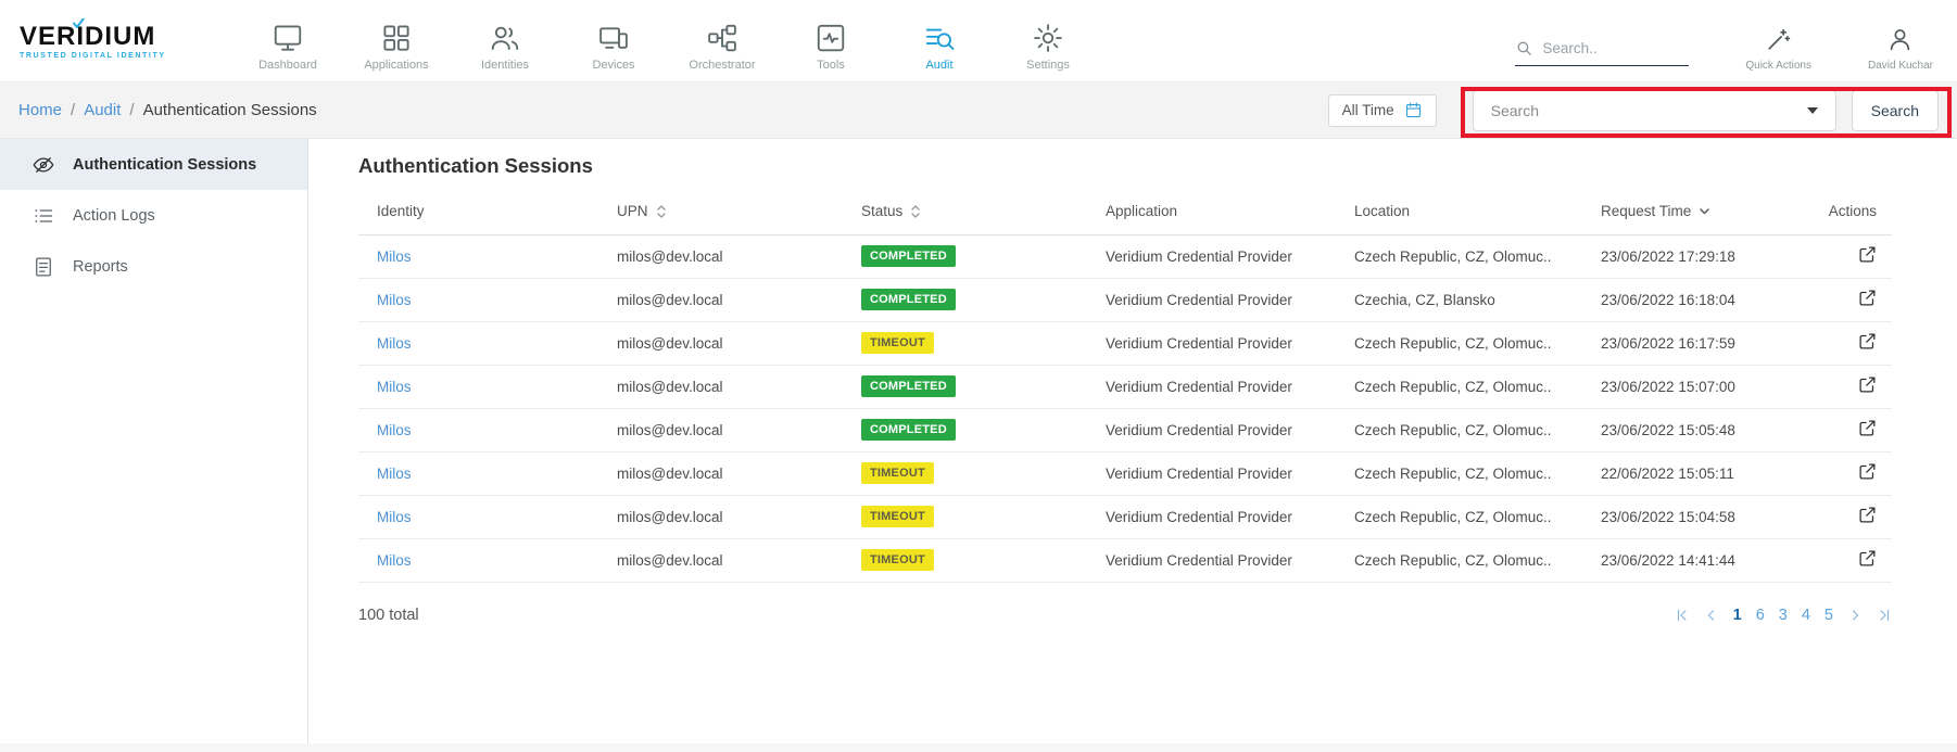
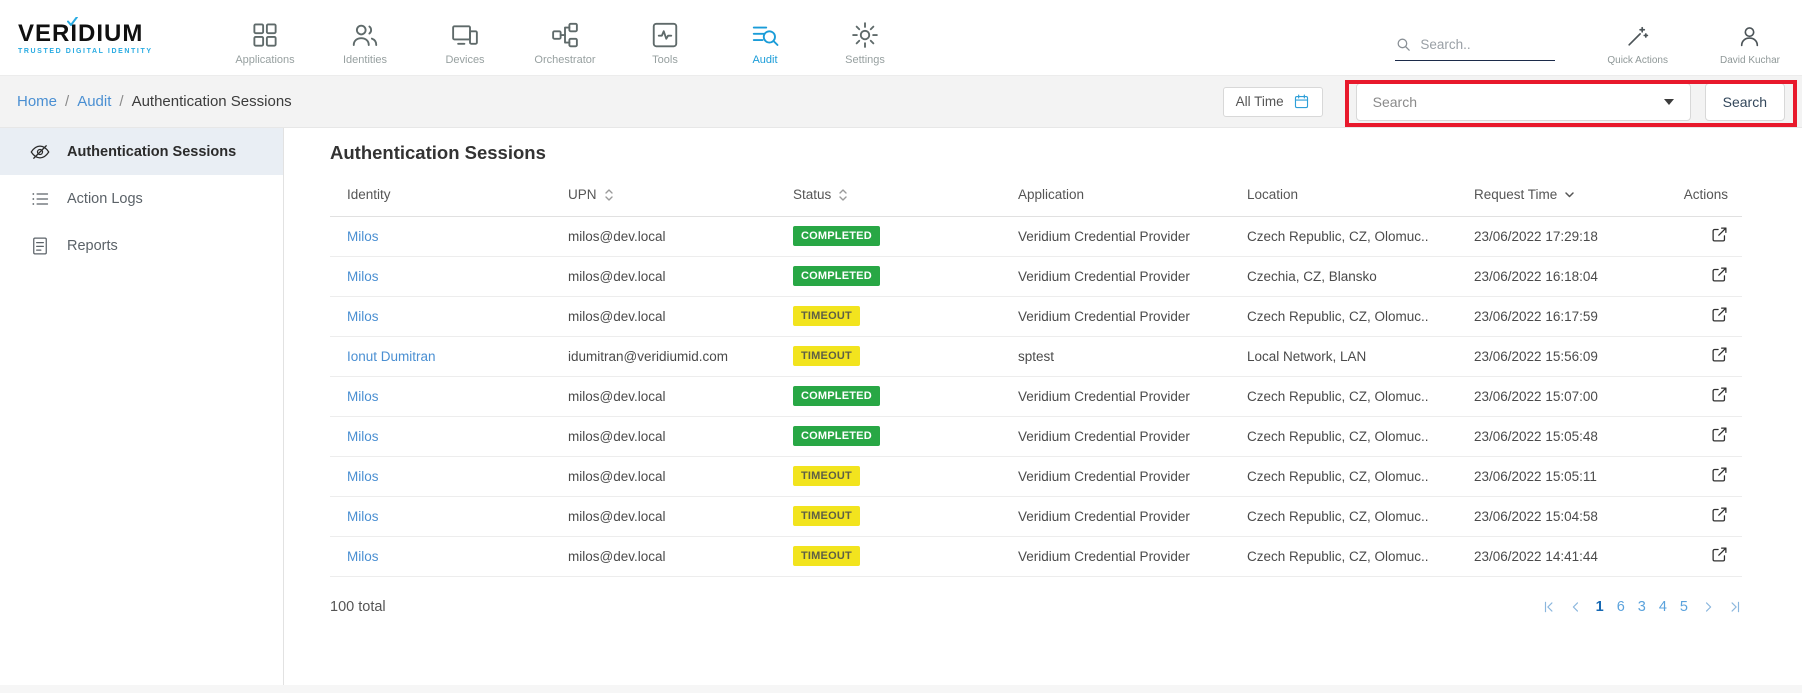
  VERIDIUM
- Dashboard
  Applications
  Identities
  Devices
  Orchestrator
  Tools
  Audit
  Settings
  Search..
  Quick Actions
  David Kuchar
  Home
  /
  Audit
  /
  Authentication Sessions
  All Time
  Search
  Search
  Authentication Sessions
  Action Logs
  Reports
  Authentication Sessions
  Identity	UPN	Status	Application	Location	Request Time	Actions
  Milos	milos@dev.local	COMPLETED	Veridium Credential Provider	Czech Republic, CZ, Olomuc..	23/06/2022 17:29:18
  Milos	milos@dev.local	COMPLETED	Veridium Credential Provider	Czechia, CZ, Blansko	23/06/2022 16:18:04
  Milos	milos@dev.local	TIMEOUT	Veridium Credential Provider	Czech Republic, CZ, Olomuc..	23/06/2022 16:17:59
+ Ionut Dumitran	idumitran@veridiumid.com	TIMEOUT	sptest	Local Network, LAN	23/06/2022 15:56:09
  Milos	milos@dev.local	COMPLETED	Veridium Credential Provider	Czech Republic, CZ, Olomuc..	23/06/2022 15:07:00
  Milos	milos@dev.local	COMPLETED	Veridium Credential Provider	Czech Republic, CZ, Olomuc..	23/06/2022 15:05:48
- Milos	milos@dev.local	TIMEOUT	Veridium Credential Provider	Czech Republic, CZ, Olomuc..	22/06/2022 15:05:11
+ Milos	milos@dev.local	TIMEOUT	Veridium Credential Provider	Czech Republic, CZ, Olomuc..	23/06/2022 15:05:11
  Milos	milos@dev.local	TIMEOUT	Veridium Credential Provider	Czech Republic, CZ, Olomuc..	23/06/2022 15:04:58
  Milos	milos@dev.local	TIMEOUT	Veridium Credential Provider	Czech Republic, CZ, Olomuc..	23/06/2022 14:41:44
  100 total
  1
  6
  3
  4
  5
